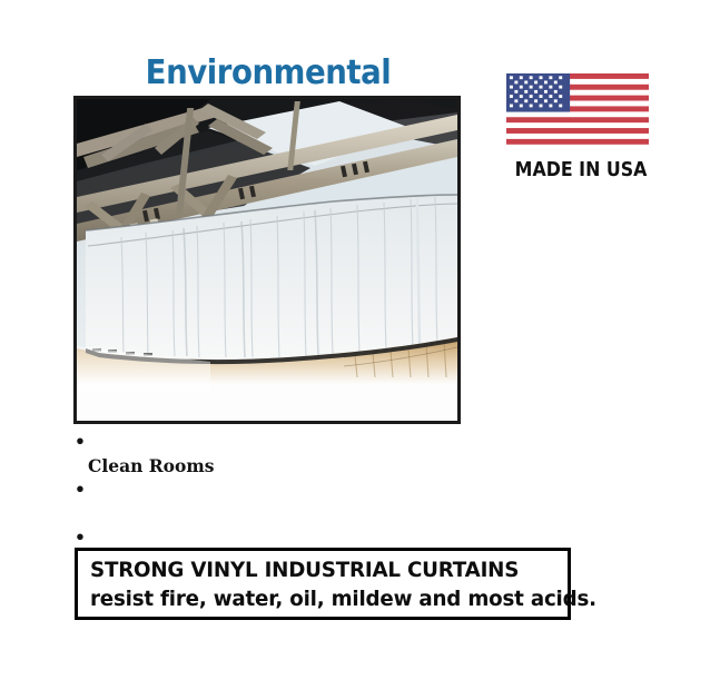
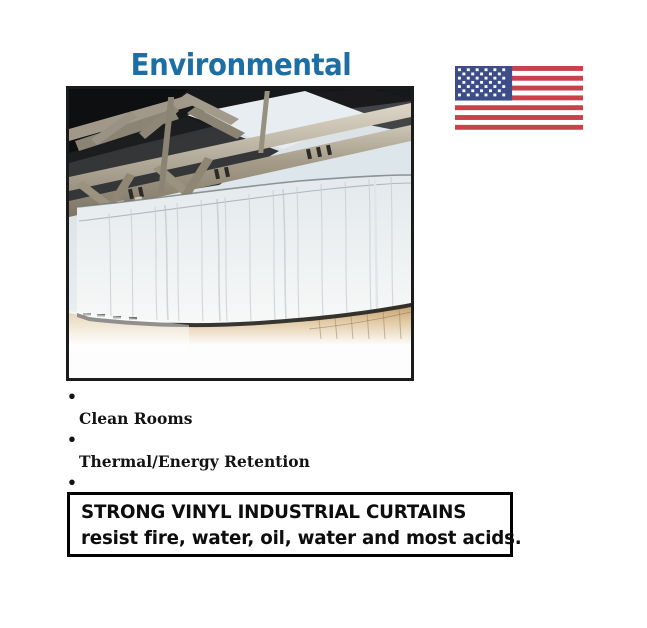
  Environmental
  •
  Clean Rooms
  •
+ Thermal/Energy Retention
  •
  STRONG VINYL INDUSTRIAL CURTAINS
- resist fire, water, oil, mildew and most acids.
+ resist fire, water, oil, water and most acids.
- MADE IN USA
